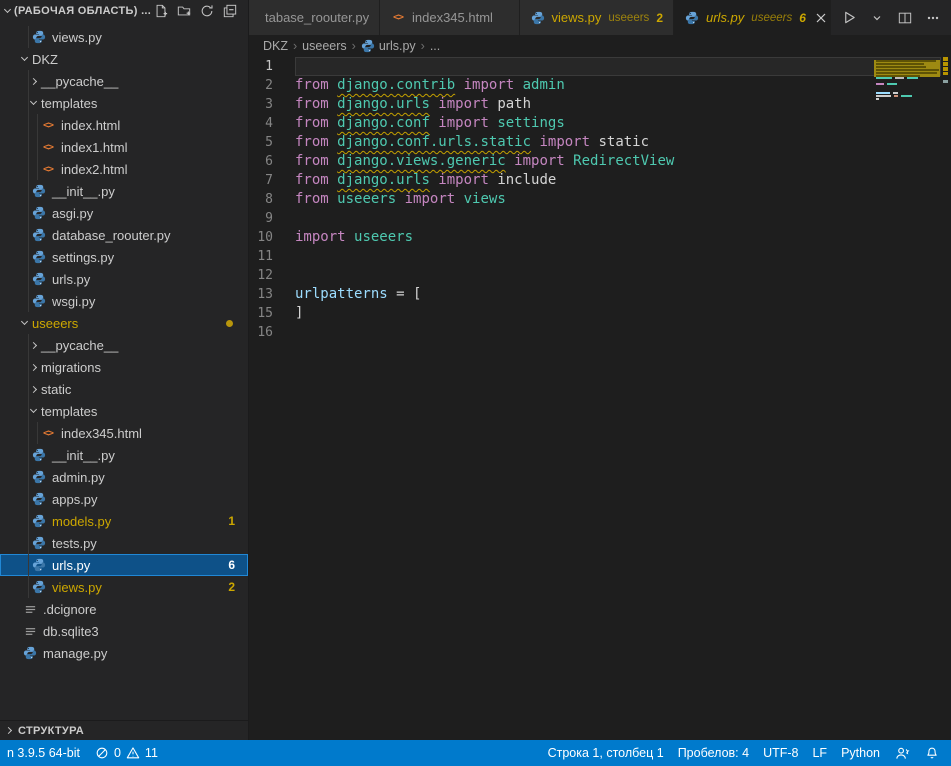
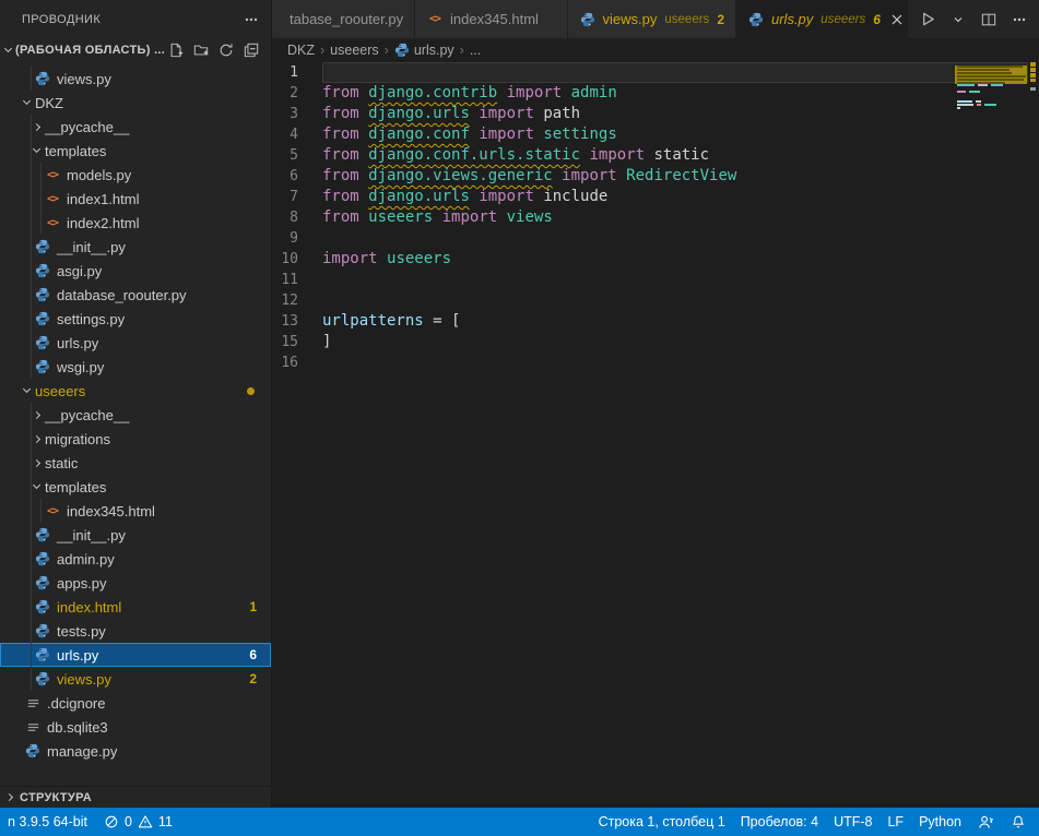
+ ПРОВОДНИК
  (РАБОЧАЯ ОБЛАСТЬ) ...
  views.py
  DKZ
  __pycache__
  templates
  <>
- index.html
+ models.py
  <>
  index1.html
  <>
  index2.html
  __init__.py
  asgi.py
  database_roouter.py
  settings.py
  urls.py
  wsgi.py
  useeers
  __pycache__
  migrations
  static
  templates
  <>
  index345.html
  __init__.py
  admin.py
  apps.py
- models.py
+ index.html
  1
  tests.py
  urls.py
  6
  views.py
  2
  .dcignore
  db.sqlite3
  manage.py
  СТРУКТУРА
  tabase_roouter.py
  <>
  index345.html
  views.py
  useeers
  2
  urls.py
  useeers
  6
  DKZ
  ›
  useeers
  ›
  urls.py
  ›
  ...
  1
  2
  from django.contrib import admin
  3
  from django.urls import path
  4
  from django.conf import settings
  5
  from django.conf.urls.static import static
  6
  from django.views.generic import RedirectView
  7
  from django.urls import include
  8
  from useeers import views
  9
  10
  import useeers
  11
  12
  13
  urlpatterns = [
  15
  ]
  16
  n 3.9.5 64-bit
  0
  11
  Строка 1, столбец 1
  Пробелов: 4
  UTF-8
  LF
  Python
